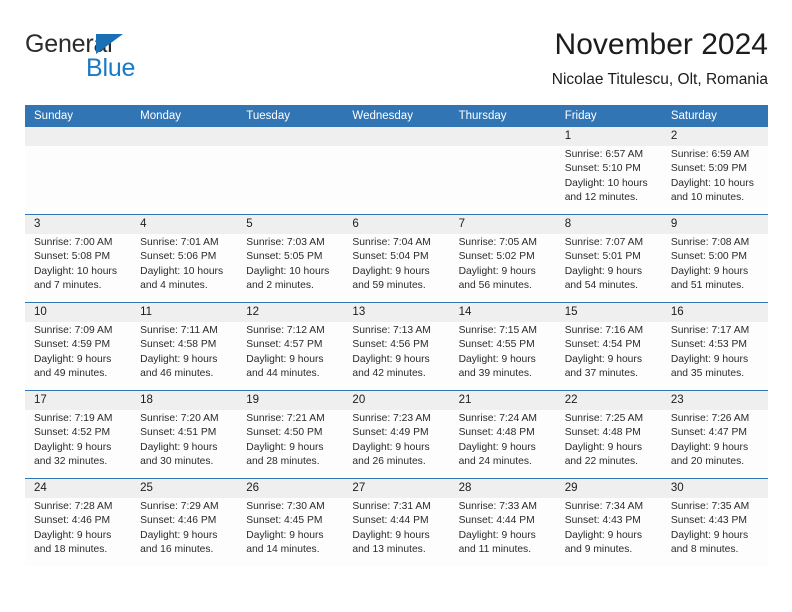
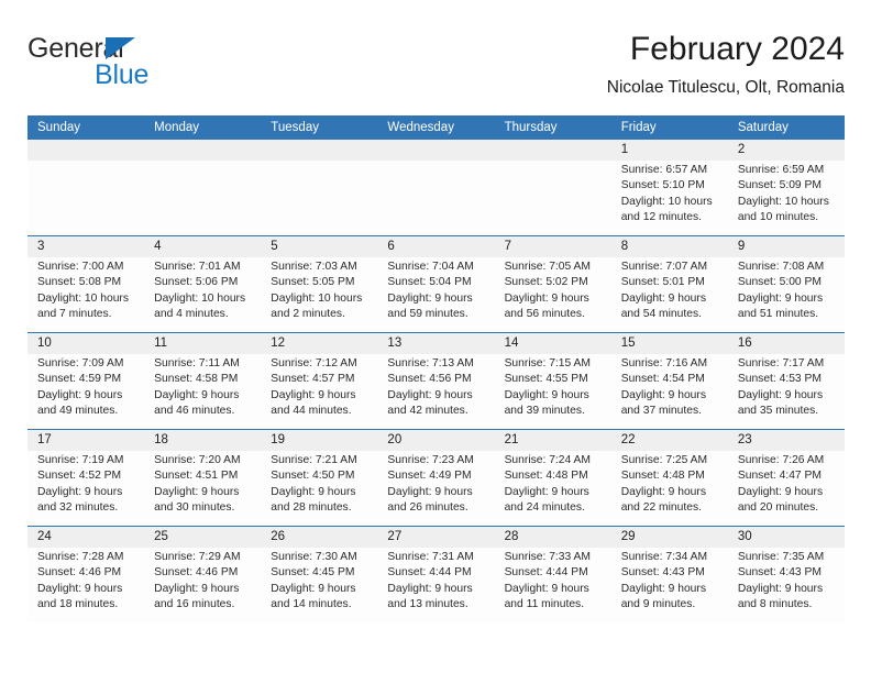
  General
  Blue
- November 2024
+ February 2024
  Nicolae Titulescu, Olt, Romania
  Sunday
  Monday
  Tuesday
  Wednesday
  Thursday
  Friday
  Saturday
  1
  2
  Sunrise: 6:57 AM
  Sunset: 5:10 PM
  Daylight: 10 hours
  and 12 minutes.
  Sunrise: 6:59 AM
  Sunset: 5:09 PM
  Daylight: 10 hours
  and 10 minutes.
  3
  4
  5
  6
  7
  8
  9
  Sunrise: 7:00 AM
  Sunset: 5:08 PM
  Daylight: 10 hours
  and 7 minutes.
  Sunrise: 7:01 AM
  Sunset: 5:06 PM
  Daylight: 10 hours
  and 4 minutes.
  Sunrise: 7:03 AM
  Sunset: 5:05 PM
  Daylight: 10 hours
  and 2 minutes.
  Sunrise: 7:04 AM
  Sunset: 5:04 PM
  Daylight: 9 hours
  and 59 minutes.
  Sunrise: 7:05 AM
  Sunset: 5:02 PM
  Daylight: 9 hours
  and 56 minutes.
  Sunrise: 7:07 AM
  Sunset: 5:01 PM
  Daylight: 9 hours
  and 54 minutes.
  Sunrise: 7:08 AM
  Sunset: 5:00 PM
  Daylight: 9 hours
  and 51 minutes.
  10
  11
  12
  13
  14
  15
  16
  Sunrise: 7:09 AM
  Sunset: 4:59 PM
  Daylight: 9 hours
  and 49 minutes.
  Sunrise: 7:11 AM
  Sunset: 4:58 PM
  Daylight: 9 hours
  and 46 minutes.
  Sunrise: 7:12 AM
  Sunset: 4:57 PM
  Daylight: 9 hours
  and 44 minutes.
  Sunrise: 7:13 AM
  Sunset: 4:56 PM
  Daylight: 9 hours
  and 42 minutes.
  Sunrise: 7:15 AM
  Sunset: 4:55 PM
  Daylight: 9 hours
  and 39 minutes.
  Sunrise: 7:16 AM
  Sunset: 4:54 PM
  Daylight: 9 hours
  and 37 minutes.
  Sunrise: 7:17 AM
  Sunset: 4:53 PM
  Daylight: 9 hours
  and 35 minutes.
  17
  18
  19
  20
  21
  22
  23
  Sunrise: 7:19 AM
  Sunset: 4:52 PM
  Daylight: 9 hours
  and 32 minutes.
  Sunrise: 7:20 AM
  Sunset: 4:51 PM
  Daylight: 9 hours
  and 30 minutes.
  Sunrise: 7:21 AM
  Sunset: 4:50 PM
  Daylight: 9 hours
  and 28 minutes.
  Sunrise: 7:23 AM
  Sunset: 4:49 PM
  Daylight: 9 hours
  and 26 minutes.
  Sunrise: 7:24 AM
  Sunset: 4:48 PM
  Daylight: 9 hours
  and 24 minutes.
  Sunrise: 7:25 AM
  Sunset: 4:48 PM
  Daylight: 9 hours
  and 22 minutes.
  Sunrise: 7:26 AM
  Sunset: 4:47 PM
  Daylight: 9 hours
  and 20 minutes.
  24
  25
  26
  27
  28
  29
  30
  Sunrise: 7:28 AM
  Sunset: 4:46 PM
  Daylight: 9 hours
  and 18 minutes.
  Sunrise: 7:29 AM
  Sunset: 4:46 PM
  Daylight: 9 hours
  and 16 minutes.
  Sunrise: 7:30 AM
  Sunset: 4:45 PM
  Daylight: 9 hours
  and 14 minutes.
  Sunrise: 7:31 AM
  Sunset: 4:44 PM
  Daylight: 9 hours
  and 13 minutes.
  Sunrise: 7:33 AM
  Sunset: 4:44 PM
  Daylight: 9 hours
  and 11 minutes.
  Sunrise: 7:34 AM
  Sunset: 4:43 PM
  Daylight: 9 hours
  and 9 minutes.
  Sunrise: 7:35 AM
  Sunset: 4:43 PM
  Daylight: 9 hours
  and 8 minutes.
